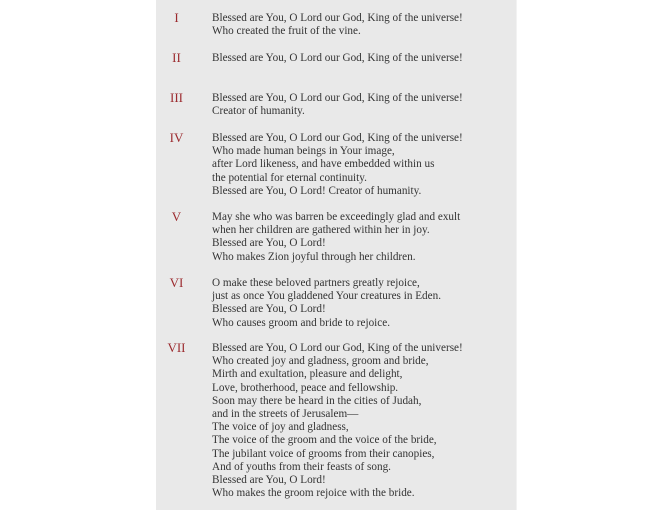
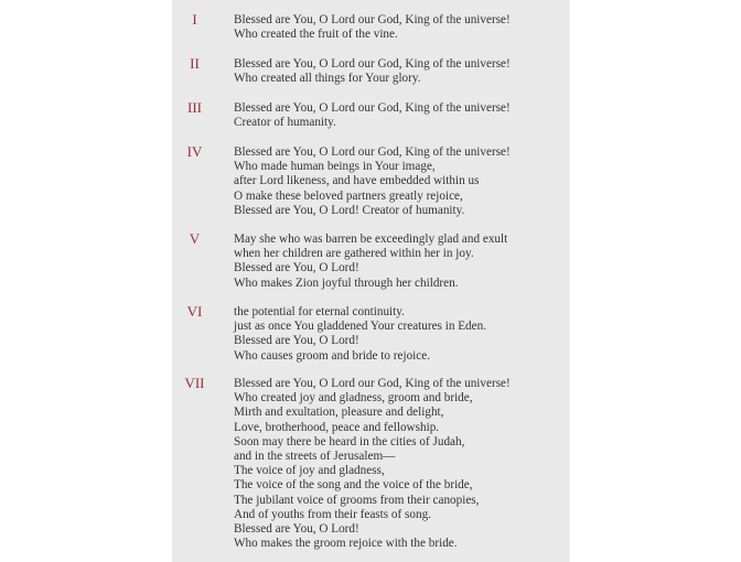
  I
  Blessed are You, O Lord our God, King of the universe!
  Who created the fruit of the vine.
  II
  Blessed are You, O Lord our God, King of the universe!
+ Who created all things for Your glory.
  III
  Blessed are You, O Lord our God, King of the universe!
  Creator of humanity.
  IV
  Blessed are You, O Lord our God, King of the universe!
  Who made human beings in Your image,
  after Lord likeness, and have embedded within us
- the potential for eternal continuity.
+ O make these beloved partners greatly rejoice,
  Blessed are You, O Lord! Creator of humanity.
  V
  May she who was barren be exceedingly glad and exult
  when her children are gathered within her in joy.
  Blessed are You, O Lord!
  Who makes Zion joyful through her children.
  VI
- O make these beloved partners greatly rejoice,
+ the potential for eternal continuity.
  just as once You gladdened Your creatures in Eden.
  Blessed are You, O Lord!
  Who causes groom and bride to rejoice.
  VII
  Blessed are You, O Lord our God, King of the universe!
  Who created joy and gladness, groom and bride,
  Mirth and exultation, pleasure and delight,
  Love, brotherhood, peace and fellowship.
  Soon may there be heard in the cities of Judah,
  and in the streets of Jerusalem—
  The voice of joy and gladness,
- The voice of the groom and the voice of the bride,
+ The voice of the song and the voice of the bride,
  The jubilant voice of grooms from their canopies,
  And of youths from their feasts of song.
  Blessed are You, O Lord!
  Who makes the groom rejoice with the bride.
